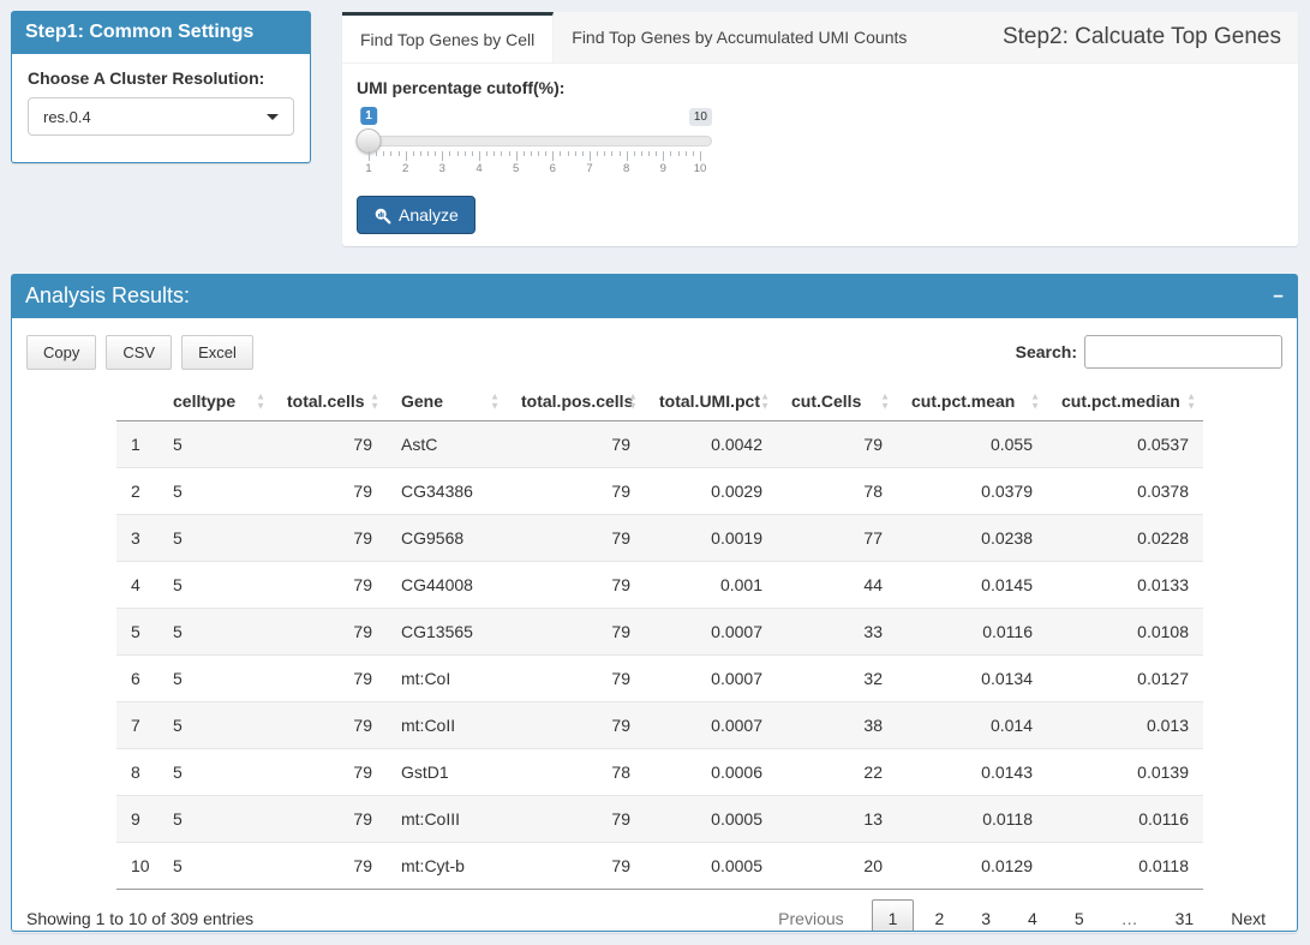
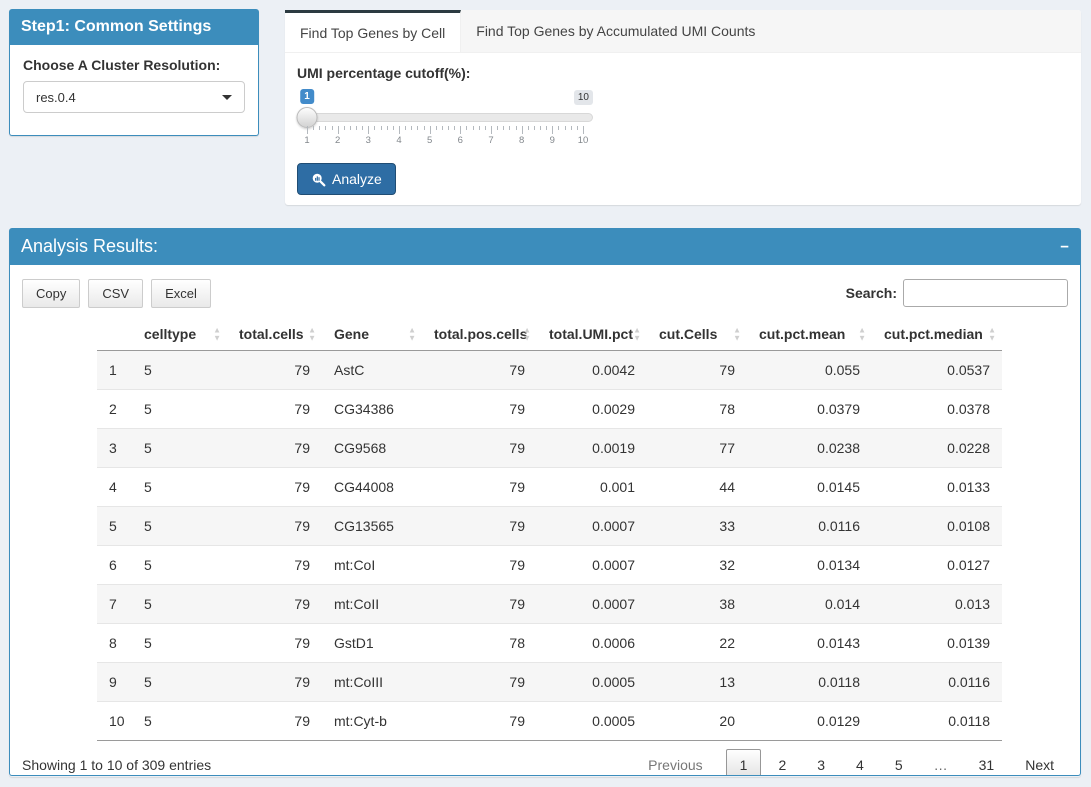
  Step1: Common Settings
  Choose A Cluster Resolution:
  res.0.4
  Find Top Genes by Cell
  Find Top Genes by Accumulated UMI Counts
- Step2: Calcuate Top Genes
  UMI percentage cutoff(%):
  1
  10
  1
  2
  3
  4
  5
  6
  7
  8
  9
  10
  Analyze
  Analysis Results:
  −
  Copy
  CSV
  Excel
  Search:
  	celltype ▲▼	total.cells ▲▼	Gene ▲▼	total.pos.cells▲▼	total.UMI.pct▲▼	cut.Cells ▲▼	cut.pct.mean ▲▼	cut.pct.median ▲▼
  1	5	79	AstC	79	0.0042	79	0.055	0.0537
  2	5	79	CG34386	79	0.0029	78	0.0379	0.0378
  3	5	79	CG9568	79	0.0019	77	0.0238	0.0228
  4	5	79	CG44008	79	0.001	44	0.0145	0.0133
  5	5	79	CG13565	79	0.0007	33	0.0116	0.0108
  6	5	79	mt:CoI	79	0.0007	32	0.0134	0.0127
  7	5	79	mt:CoII	79	0.0007	38	0.014	0.013
  8	5	79	GstD1	78	0.0006	22	0.0143	0.0139
  9	5	79	mt:CoIII	79	0.0005	13	0.0118	0.0116
  10	5	79	mt:Cyt-b	79	0.0005	20	0.0129	0.0118
  Showing 1 to 10 of 309 entries
  Previous
  1
  2
  3
  4
  5
  …
  31
  Next
